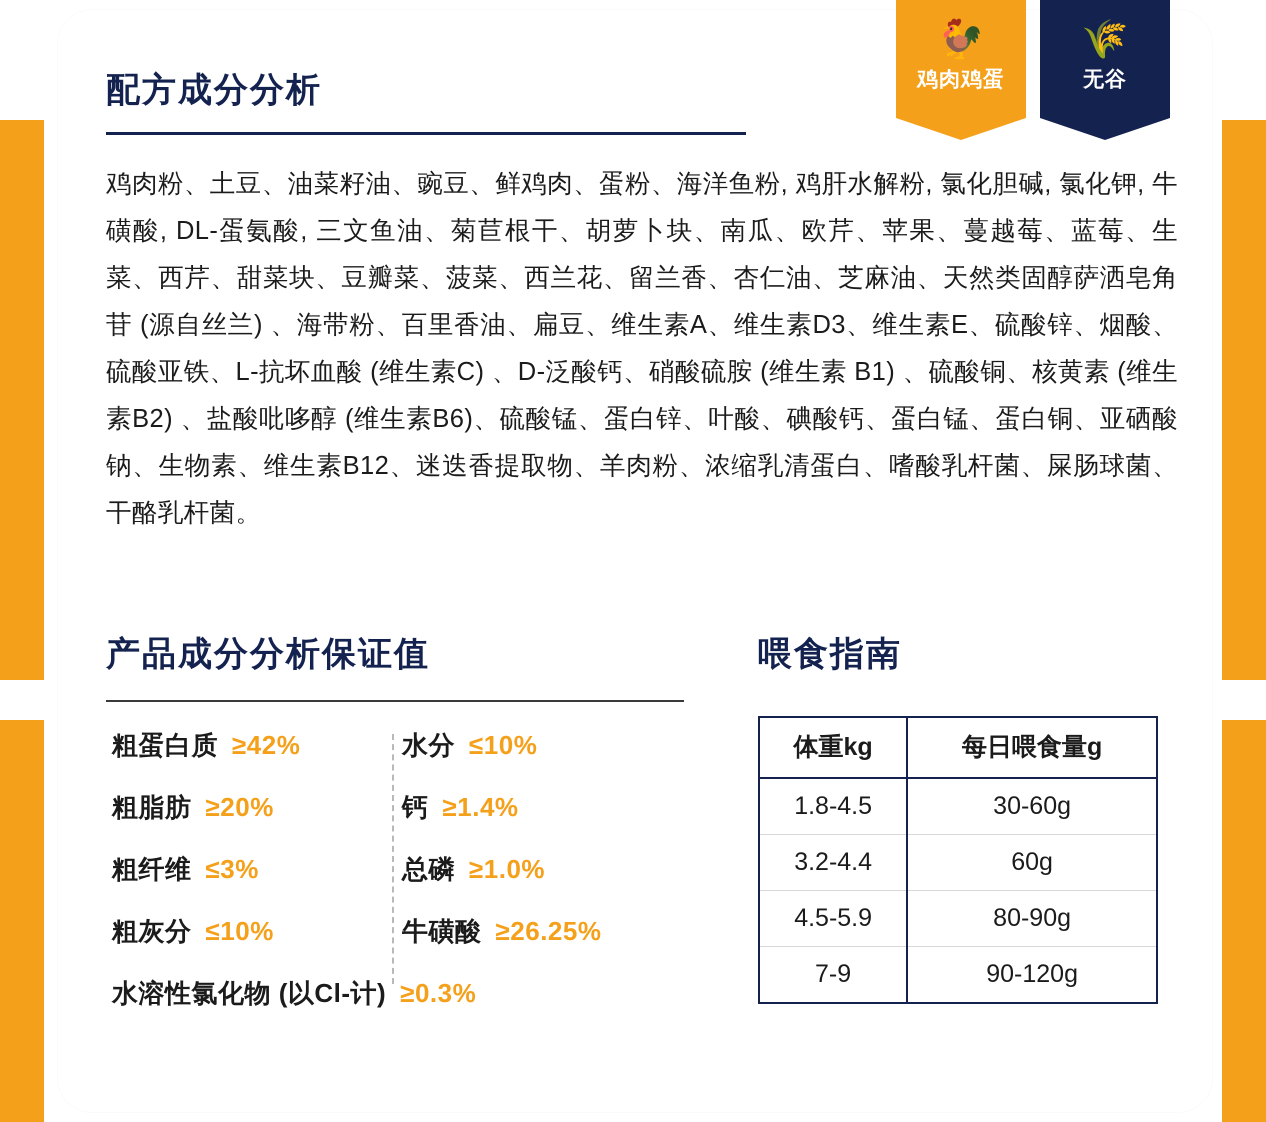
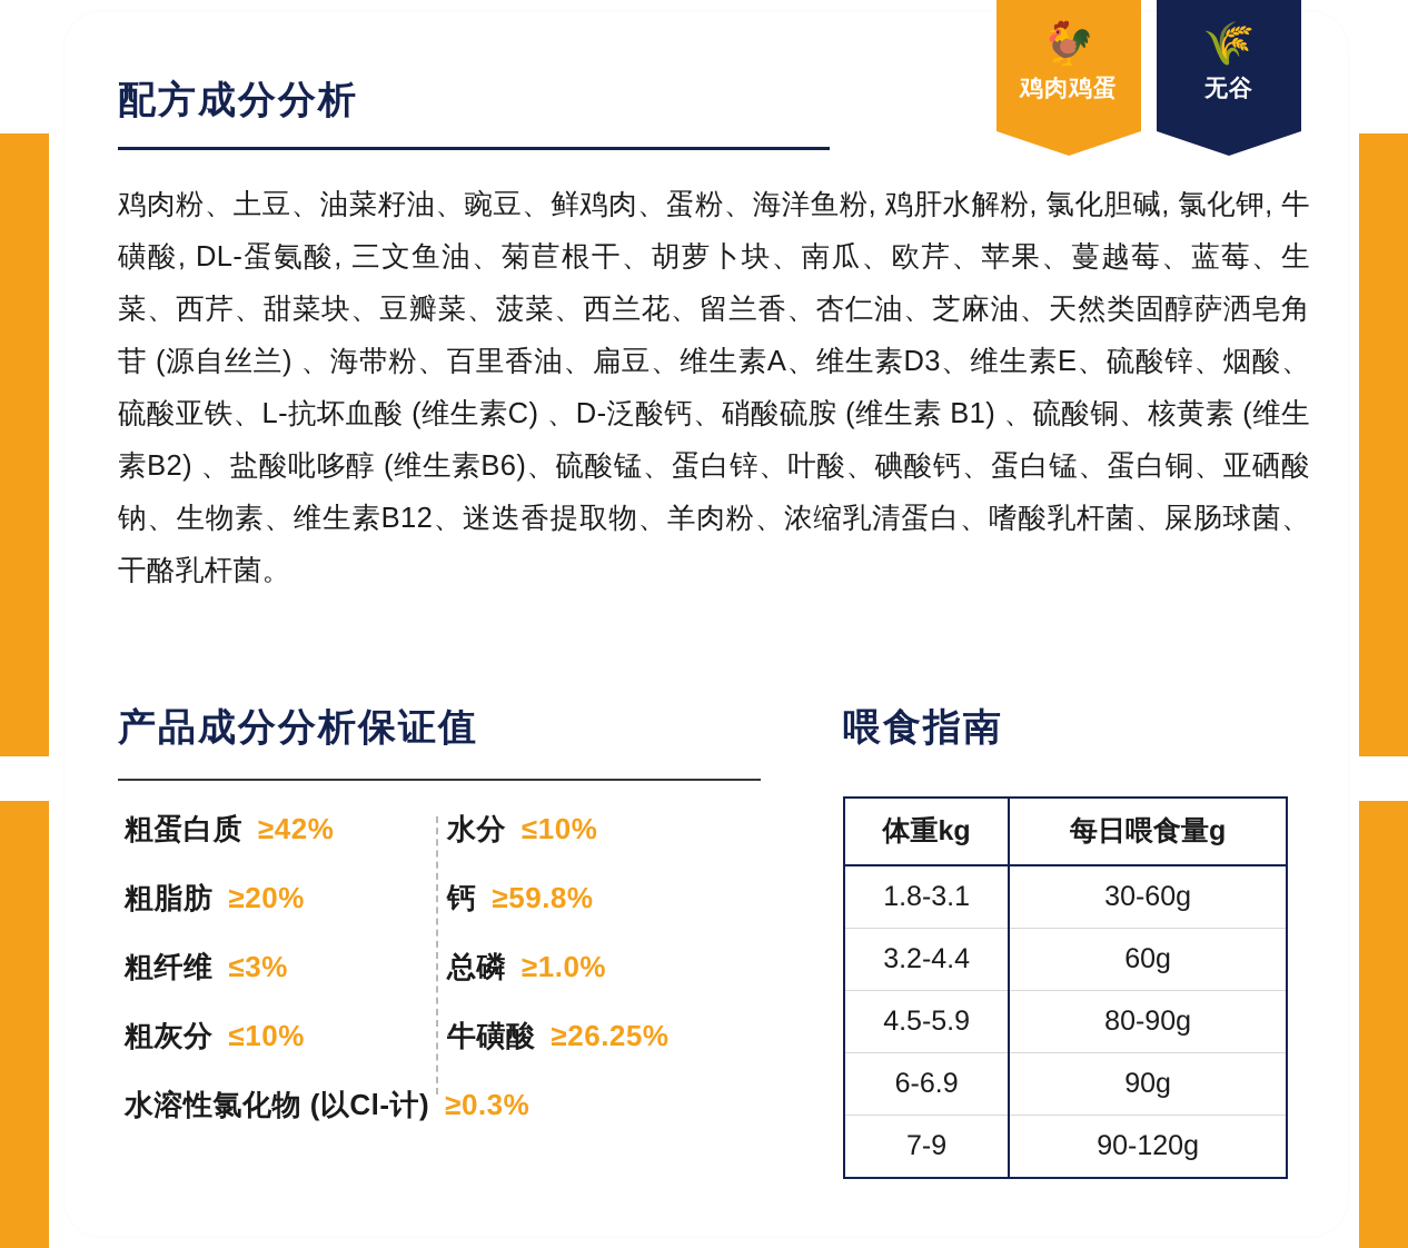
  🐓
  鸡肉鸡蛋
  🌾
  无谷
  配方成分分析
  鸡肉粉、土豆、油菜籽油、豌豆、鲜鸡肉、蛋粉、海洋鱼粉, 鸡肝水解粉, 氯化胆碱, 氯化钾, 牛磺酸, DL-蛋氨酸, 三文鱼油、菊苣根干、胡萝卜块、南瓜、欧芹、苹果、蔓越莓、蓝莓、生菜、西芹、甜菜块、豆瓣菜、菠菜、西兰花、留兰香、杏仁油、芝麻油、天然类固醇萨洒皂角苷 (源自丝兰) 、海带粉、百里香油、扁豆、维生素A、维生素D3、维生素E、硫酸锌、烟酸、硫酸亚铁、L-抗坏血酸 (维生素C) 、D-泛酸钙、硝酸硫胺 (维生素 B1) 、硫酸铜、核黄素 (维生素B2) 、盐酸吡哆醇 (维生素B6)、硫酸锰、蛋白锌、叶酸、碘酸钙、蛋白锰、蛋白铜、亚硒酸钠、生物素、维生素B12、迷迭香提取物、羊肉粉、浓缩乳清蛋白、嗜酸乳杆菌、屎肠球菌、干酪乳杆菌。
  产品成分分析保证值
  粗蛋白质
  ≥42%
  水分
  ≤10%
  粗脂肪
  ≥20%
  钙
- ≥1.4%
+ ≥59.8%
  粗纤维
  ≤3%
  总磷
  ≥1.0%
  粗灰分
  ≤10%
  牛磺酸
  ≥26.25%
  水溶性氯化物 (以Cl-计)
  ≥0.3%
  喂食指南
  体重kg	每日喂食量g
- 1.8-4.5	30-60g
+ 1.8-3.1	30-60g
  3.2-4.4	60g
  4.5-5.9	80-90g
+ 6-6.9	90g
  7-9	90-120g
